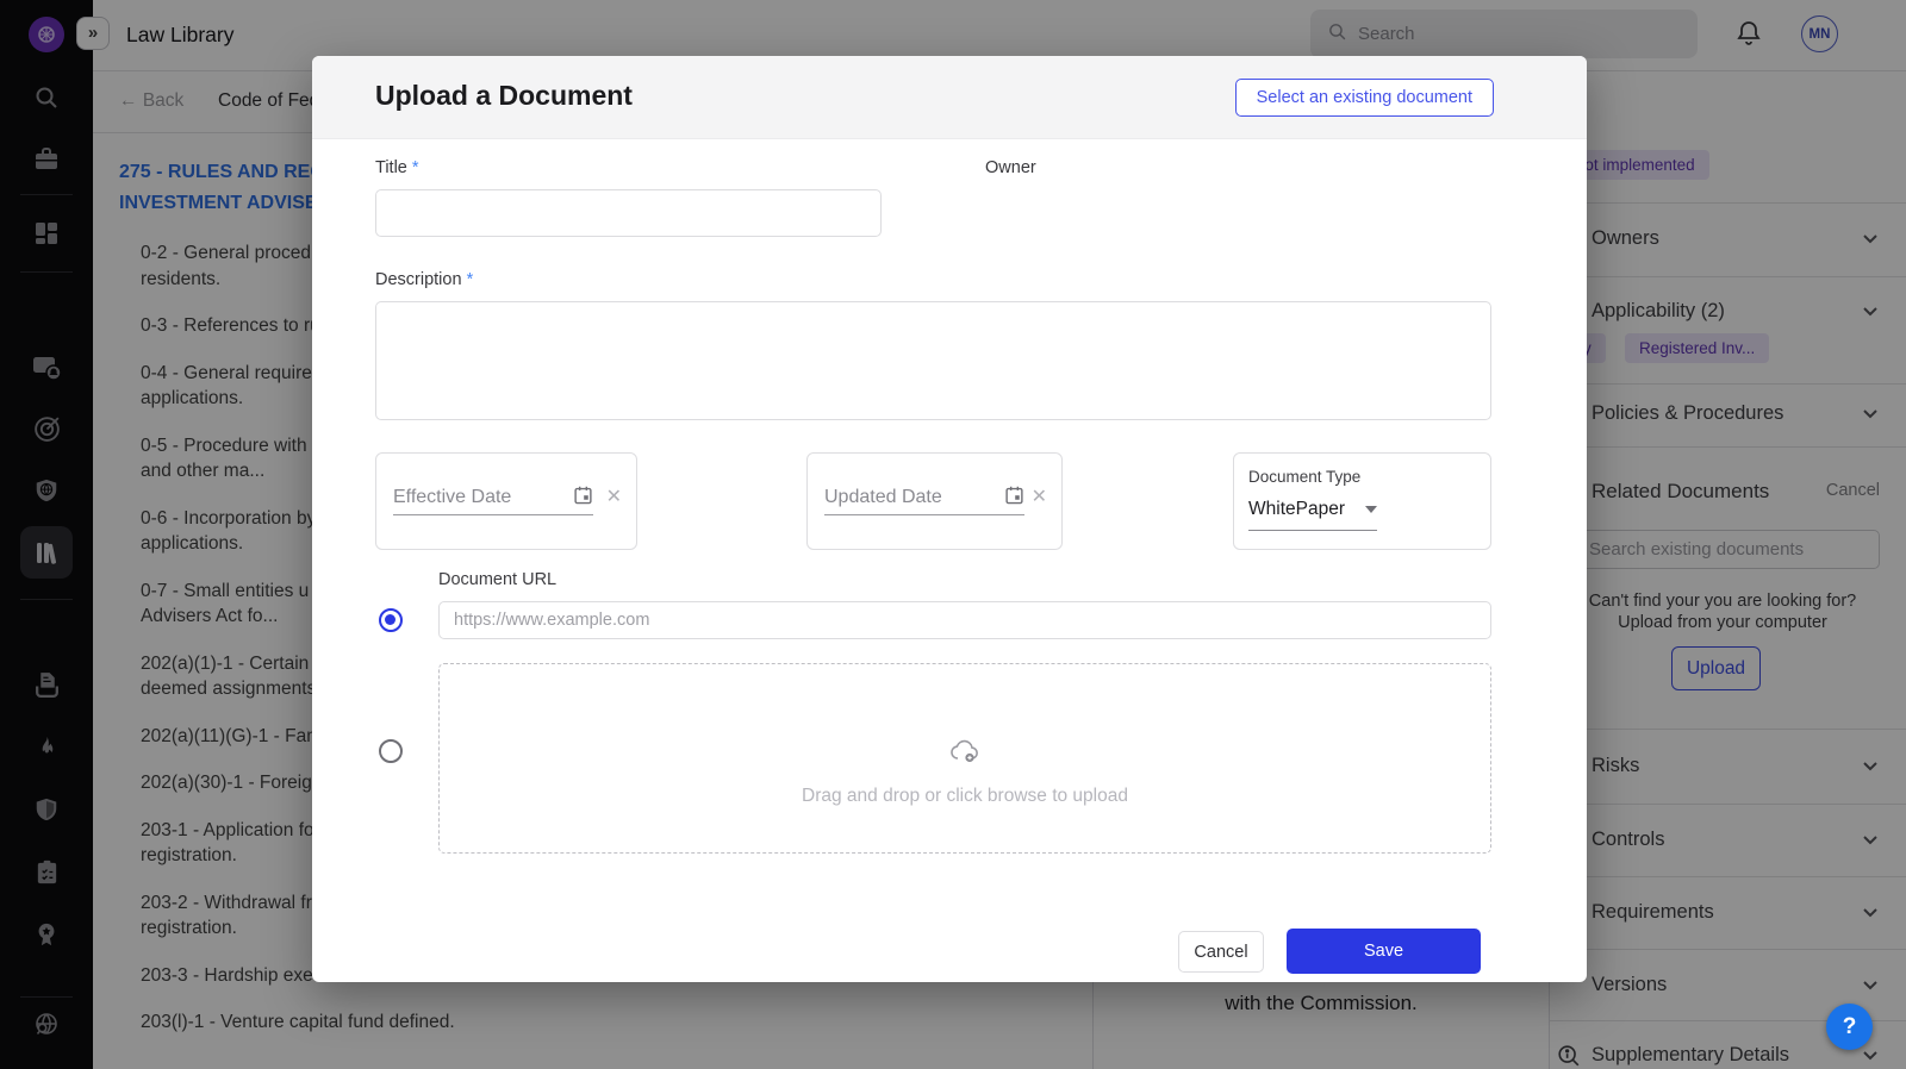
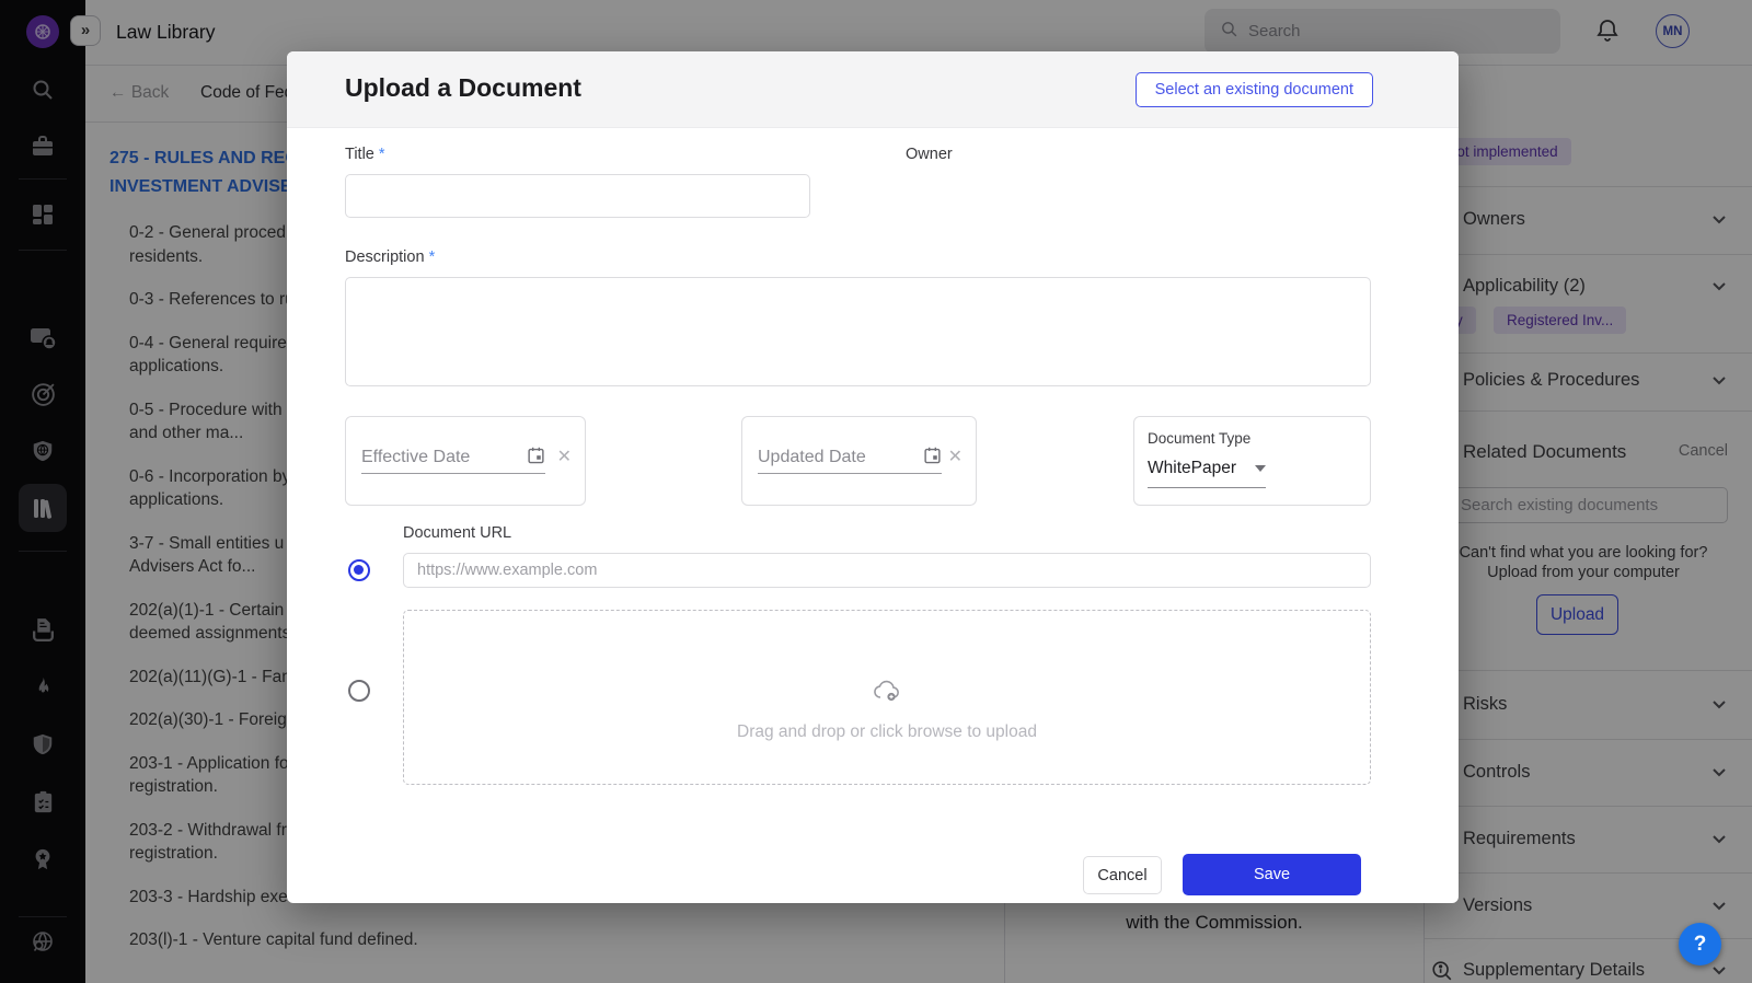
  »
  Law Library
  Search
  MN
  ← Back
  Code of Fe
  275 - RULES AND RE
  INVESTMENT ADVIS
  0-2 - General proced
  residents.
  0-3 - References to r
  0-4 - General require
  applications.
  0-5 - Procedure with
  and other ma...
  0-6 - Incorporation b
  applications.
- 0-7 - Small entities u
+ 3-7 - Small entities u
  Advisers Act fo...
  202(a)(1)-1 - Certain
  deemed assignment
  202(a)(11)(G)-1 - Fa
  202(a)(30)-1 - Foreig
  203-1 - Application fo
  registration.
  203-2 - Withdrawal fr
  registration.
  203-3 - Hardship exe
  203(l)-1 - Venture capital fund defined.
  with the Commission.
  Owners
  Applicability (2)
  Registered Inv...
  Policies & Procedures
  Related Documents
  Cancel
  Search existing documents
- Can't find your you are looking for?
+ Can't find what you are looking for?
  Upload from your computer
  Upload
  Risks
  Controls
  Requirements
  Versions
  Supplementary Details
  Upload a Document
  Select an existing document
  Title *
  Owner
  Description *
  Effective Date
  ✕
  Updated Date
  ✕
  Document Type
  WhitePaper
  Document URL
  https://www.example.com
  Drag and drop or click browse to upload
  Cancel
  Save
  ?
